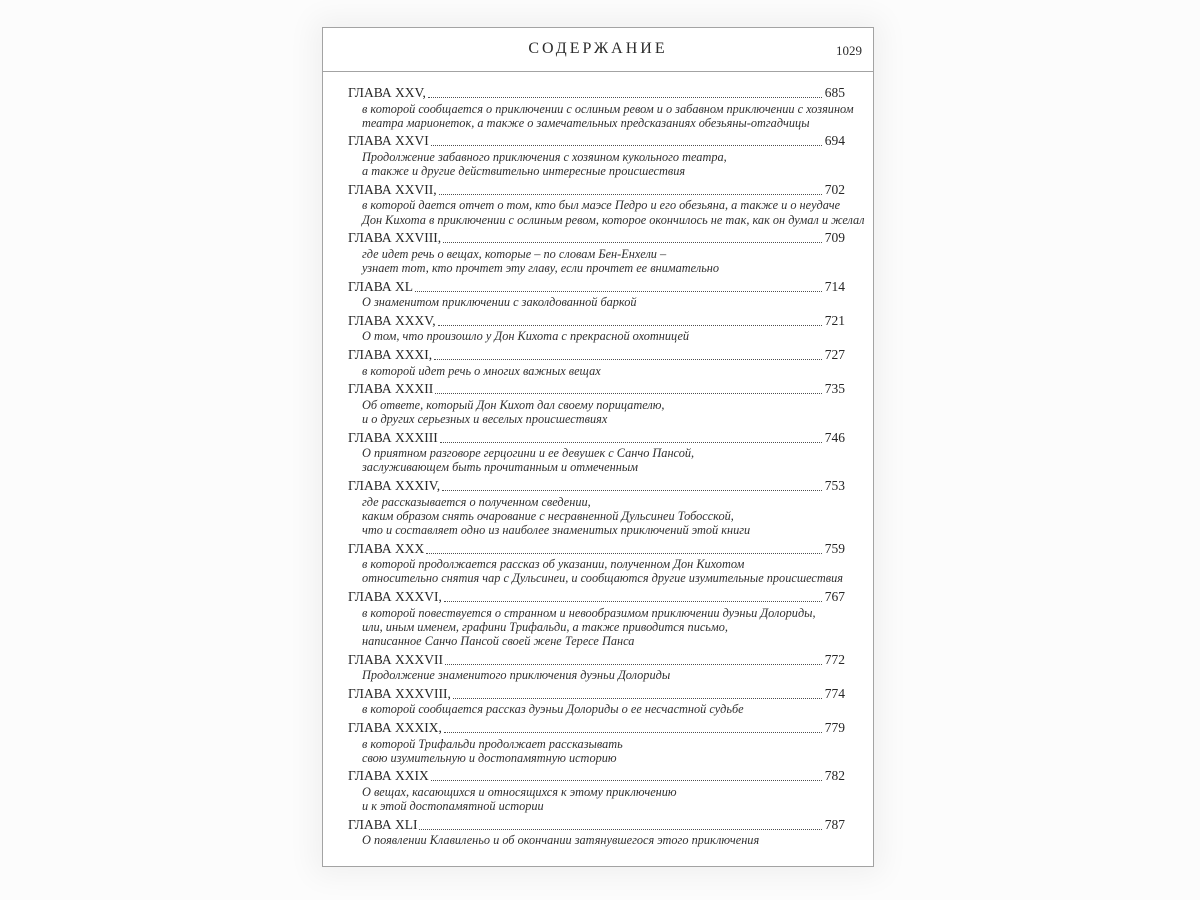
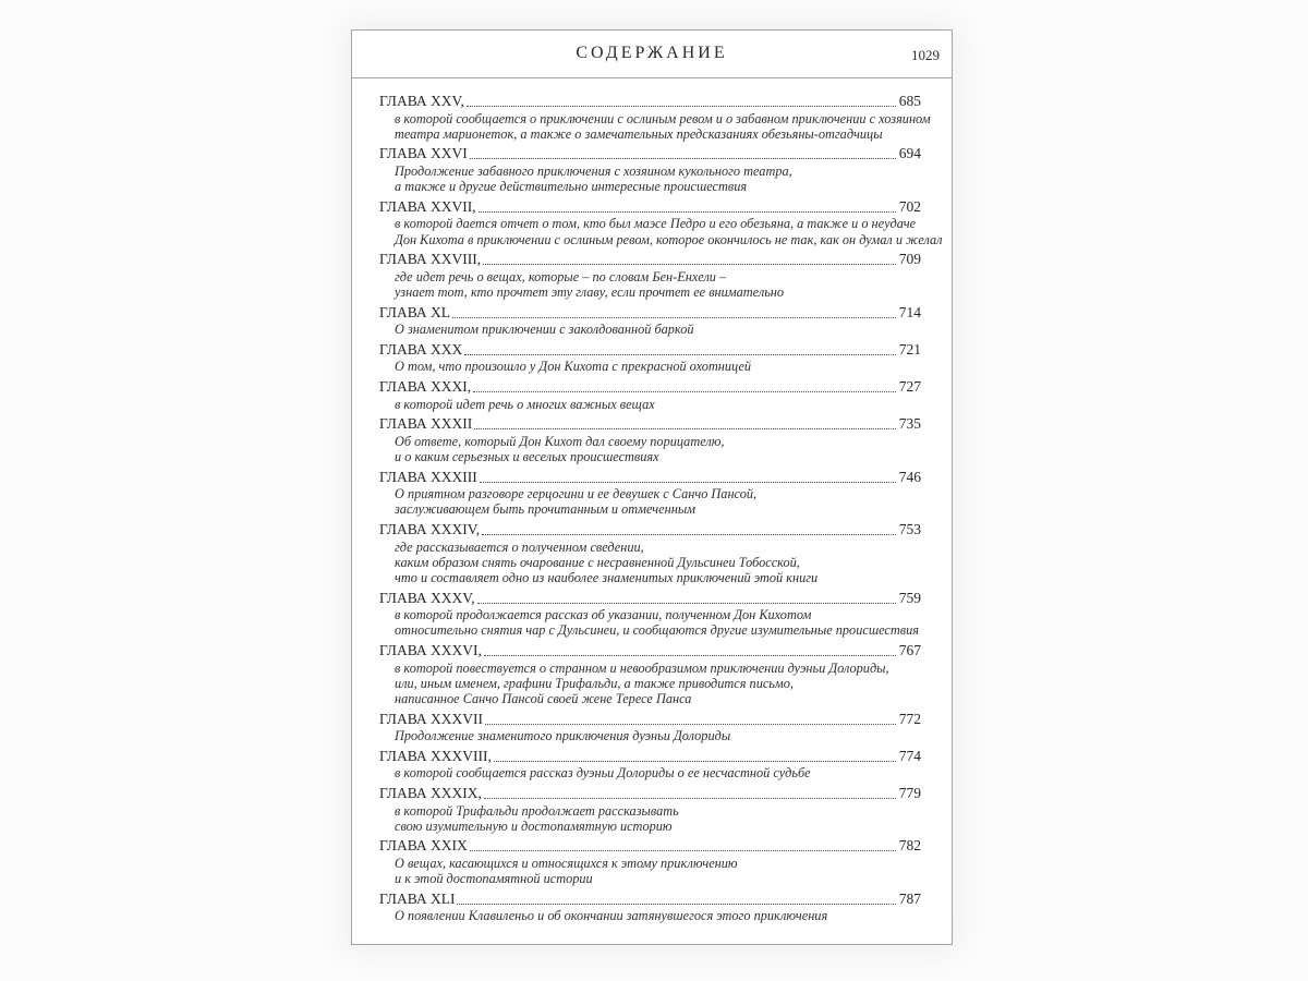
  СОДЕРЖАНИЕ
  1029
  ГЛАВА XXV,
  685
  в которой сообщается о приключении с ослиным ревом и о забавном приключении с хозяином
  театра марионеток, а также о замечательных предсказаниях обезьяны-отгадчицы
  ГЛАВА XXVI
  694
  Продолжение забавного приключения с хозяином кукольного театра,
  а также и другие действительно интересные происшествия
  ГЛАВА XXVII,
  702
  в которой дается отчет о том, кто был маэсе Педро и его обезьяна, а также и о неудаче
  Дон Кихота в приключении с ослиным ревом, которое окончилось не так, как он думал и желал
  ГЛАВА XXVIII,
  709
  где идет речь о вещах, которые – по словам Бен-Енхели –
  узнает тот, кто прочтет эту главу, если прочтет ее внимательно
  ГЛАВА XL
  714
  О знаменитом приключении с заколдованной баркой
- ГЛАВА XXXV,
+ ГЛАВА XXX
  721
  О том, что произошло у Дон Кихота с прекрасной охотницей
  ГЛАВА XXXI,
  727
  в которой идет речь о многих важных вещах
  ГЛАВА XXXII
  735
  Об ответе, который Дон Кихот дал своему порицателю,
- и о других серьезных и веселых происшествиях
+ и о каким серьезных и веселых происшествиях
  ГЛАВА XXXIII
  746
  О приятном разговоре герцогини и ее девушек с Санчо Пансой,
  заслуживающем быть прочитанным и отмеченным
  ГЛАВА XXXIV,
  753
  где рассказывается о полученном сведении,
  каким образом снять очарование с несравненной Дульсинеи Тобосской,
  что и составляет одно из наиболее знаменитых приключений этой книги
- ГЛАВА XXX
+ ГЛАВА XXXV,
  759
  в которой продолжается рассказ об указании, полученном Дон Кихотом
  относительно снятия чар с Дульсинеи, и сообщаются другие изумительные происшествия
  ГЛАВА XXXVI,
  767
  в которой повествуется о странном и невообразимом приключении дуэньи Долориды,
  или, иным именем, графини Трифальди, а также приводится письмо,
  написанное Санчо Пансой своей жене Тересе Панса
  ГЛАВА XXXVII
  772
  Продолжение знаменитого приключения дуэньи Долориды
  ГЛАВА XXXVIII,
  774
  в которой сообщается рассказ дуэньи Долориды о ее несчастной судьбе
  ГЛАВА XXXIX,
  779
  в которой Трифальди продолжает рассказывать
  свою изумительную и достопамятную историю
  ГЛАВА XXIX
  782
  О вещах, касающихся и относящихся к этому приключению
  и к этой достопамятной истории
  ГЛАВА XLI
  787
  О появлении Клавиленьо и об окончании затянувшегося этого приключения
